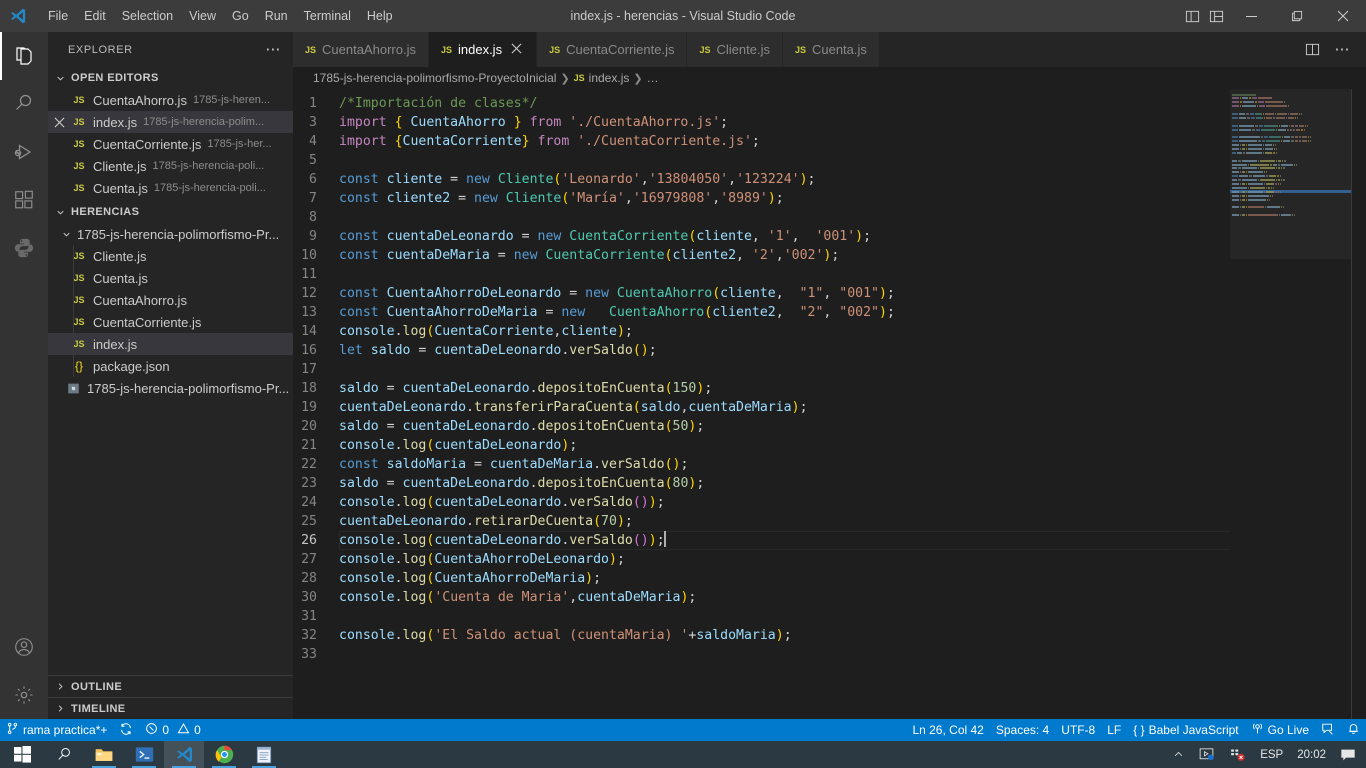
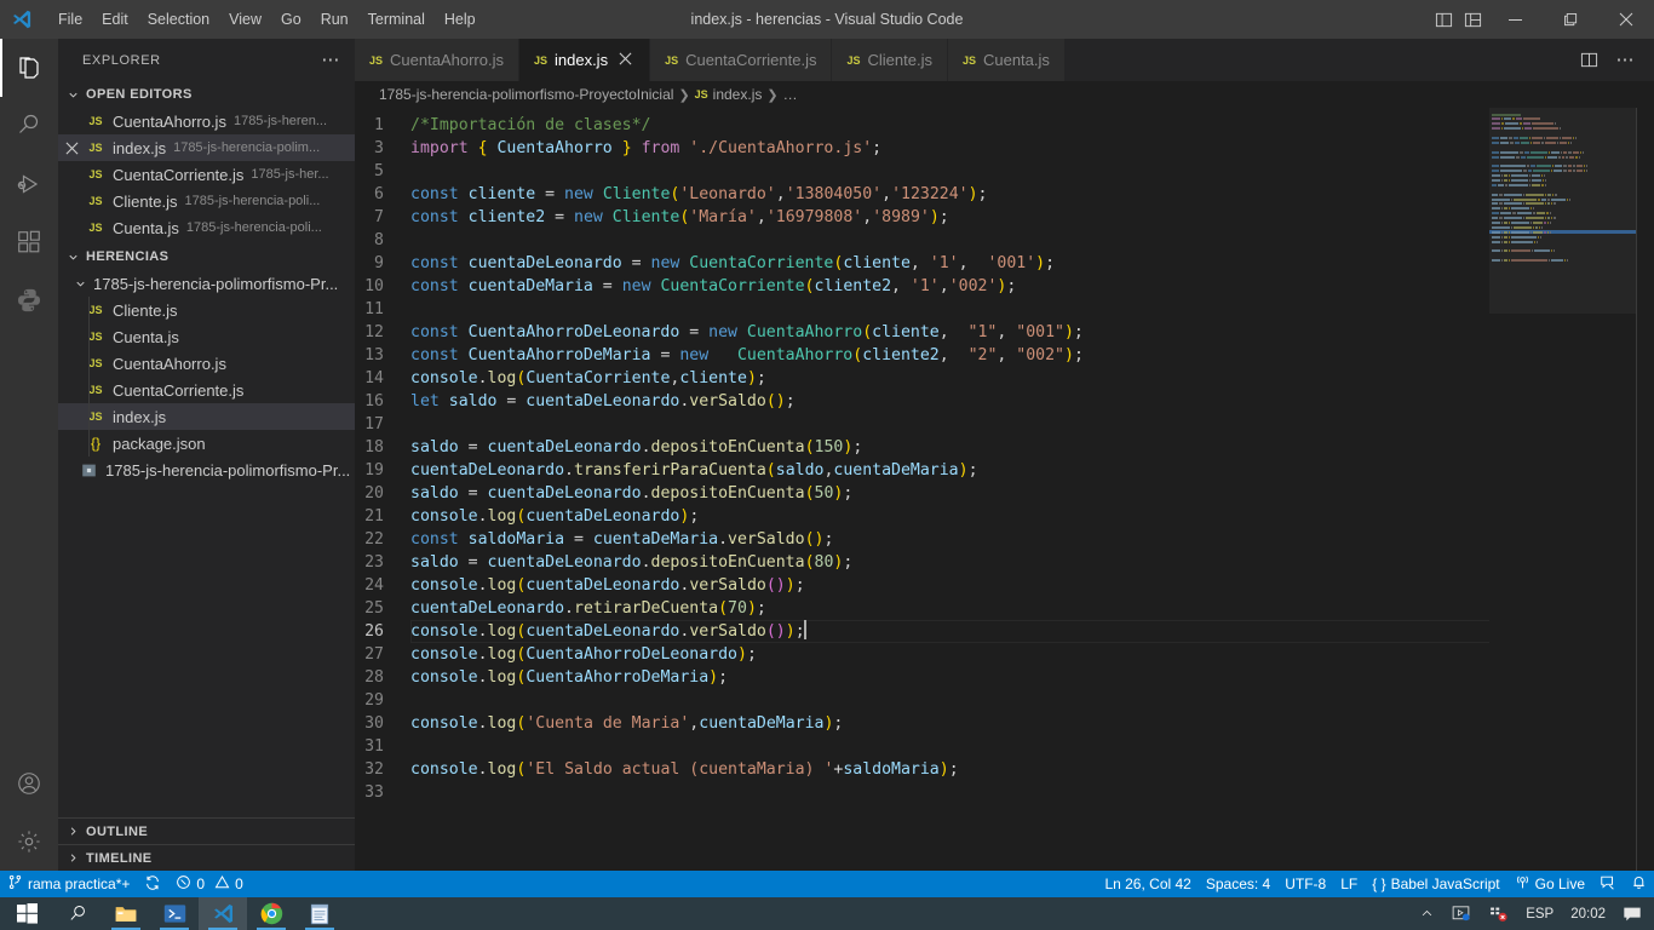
  File
  Edit
  Selection
  View
  Go
  Run
  Terminal
  Help
  index.js - herencias - Visual Studio Code
  EXPLORER
  ⋯
  OPEN EDITORS
  JS
  CuentaAhorro.js
  1785-js-heren...
  JS
  index.js
  1785-js-herencia-polim...
  JS
  CuentaCorriente.js
  1785-js-her...
  JS
  Cliente.js
  1785-js-herencia-poli...
  JS
  Cuenta.js
  1785-js-herencia-poli...
  HERENCIAS
  1785-js-herencia-polimorfismo-Pr...
  JS
  Cliente.js
  JS
  Cuenta.js
  JS
  CuentaAhorro.js
  JS
  CuentaCorriente.js
  JS
  index.js
  {}
  package.json
  1785-js-herencia-polimorfismo-Pr...
  OUTLINE
  TIMELINE
  JS
  CuentaAhorro.js
  JS
  index.js
  JS
  CuentaCorriente.js
  JS
  Cliente.js
  JS
  Cuenta.js
  ⋯
  1785-js-herencia-polimorfismo-ProyectoInicial
  ❯
  JS
  index.js
  ❯
  …
  1
  /*Importación de clases*/
  3
  import { CuentaAhorro } from './CuentaAhorro.js';
- 4
- import {CuentaCorriente} from './CuentaCorriente.js';
  5
  6
  const cliente = new Cliente('Leonardo','13804050','123224');
  7
  const cliente2 = new Cliente('María','16979808','8989');
  8
  9
  const cuentaDeLeonardo = new CuentaCorriente(cliente, '1', '001');
  10
- const cuentaDeMaria = new CuentaCorriente(cliente2, '2','002');
+ const cuentaDeMaria = new CuentaCorriente(cliente2, '1','002');
  11
  12
  const CuentaAhorroDeLeonardo = new CuentaAhorro(cliente, "1", "001");
  13
  const CuentaAhorroDeMaria = new CuentaAhorro(cliente2, "2", "002");
  14
  console.log(CuentaCorriente,cliente);
  16
  let saldo = cuentaDeLeonardo.verSaldo();
  17
  18
  saldo = cuentaDeLeonardo.depositoEnCuenta(150);
  19
  cuentaDeLeonardo.transferirParaCuenta(saldo,cuentaDeMaria);
  20
  saldo = cuentaDeLeonardo.depositoEnCuenta(50);
  21
  console.log(cuentaDeLeonardo);
  22
  const saldoMaria = cuentaDeMaria.verSaldo();
  23
  saldo = cuentaDeLeonardo.depositoEnCuenta(80);
  24
  console.log(cuentaDeLeonardo.verSaldo());
  25
  cuentaDeLeonardo.retirarDeCuenta(70);
  26
  console.log(cuentaDeLeonardo.verSaldo());
  27
  console.log(CuentaAhorroDeLeonardo);
  28
  console.log(CuentaAhorroDeMaria);
+ 29
  30
  console.log('Cuenta de Maria',cuentaDeMaria);
  31
  32
  console.log('El Saldo actual (cuentaMaria) '+saldoMaria);
  33
  rama practica*+
  0
  0
  Ln 26, Col 42
  Spaces: 4
  UTF-8
  LF
  { }
  Babel JavaScript
  Go Live
  ESP
  20:02
